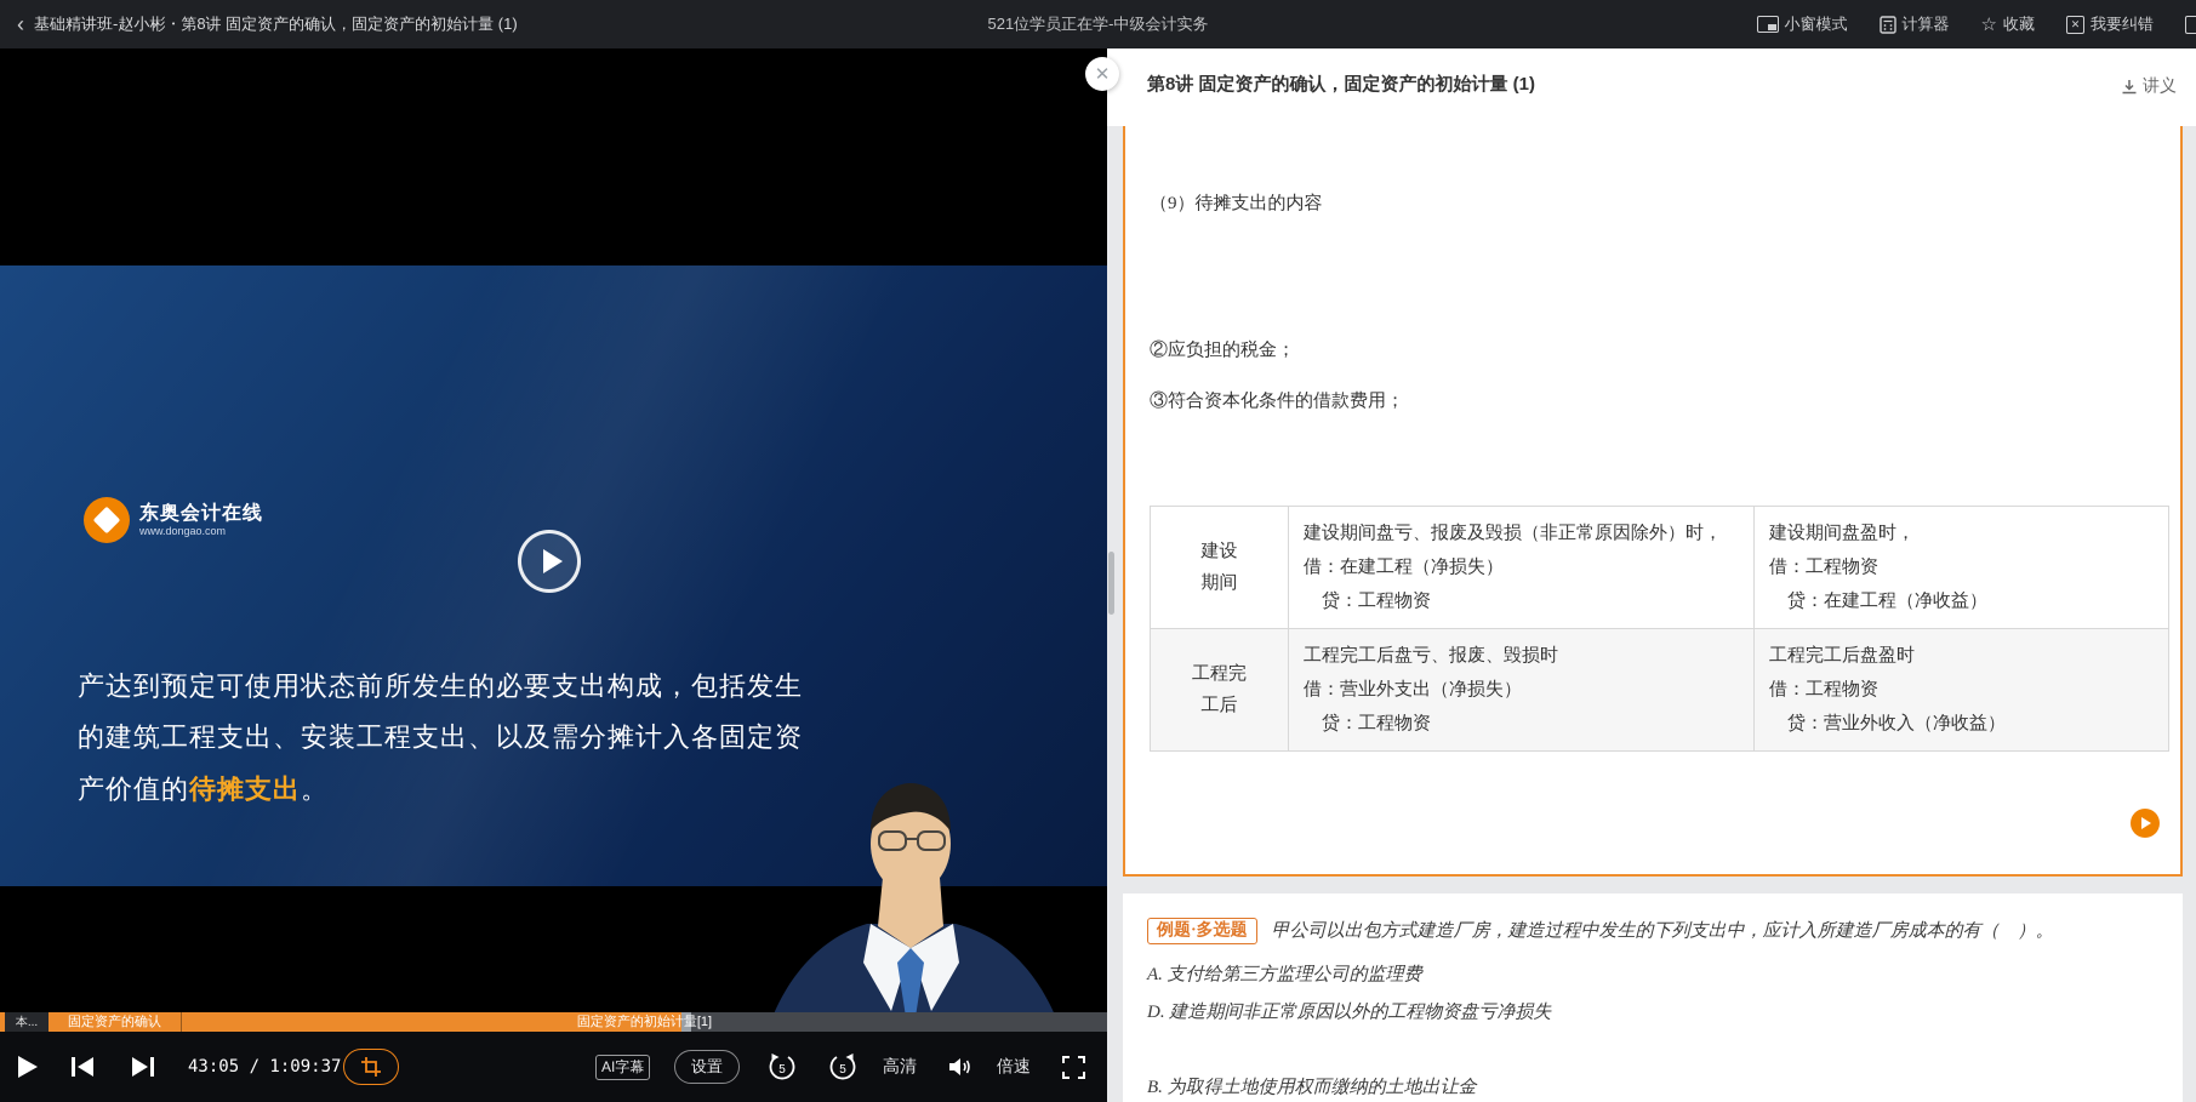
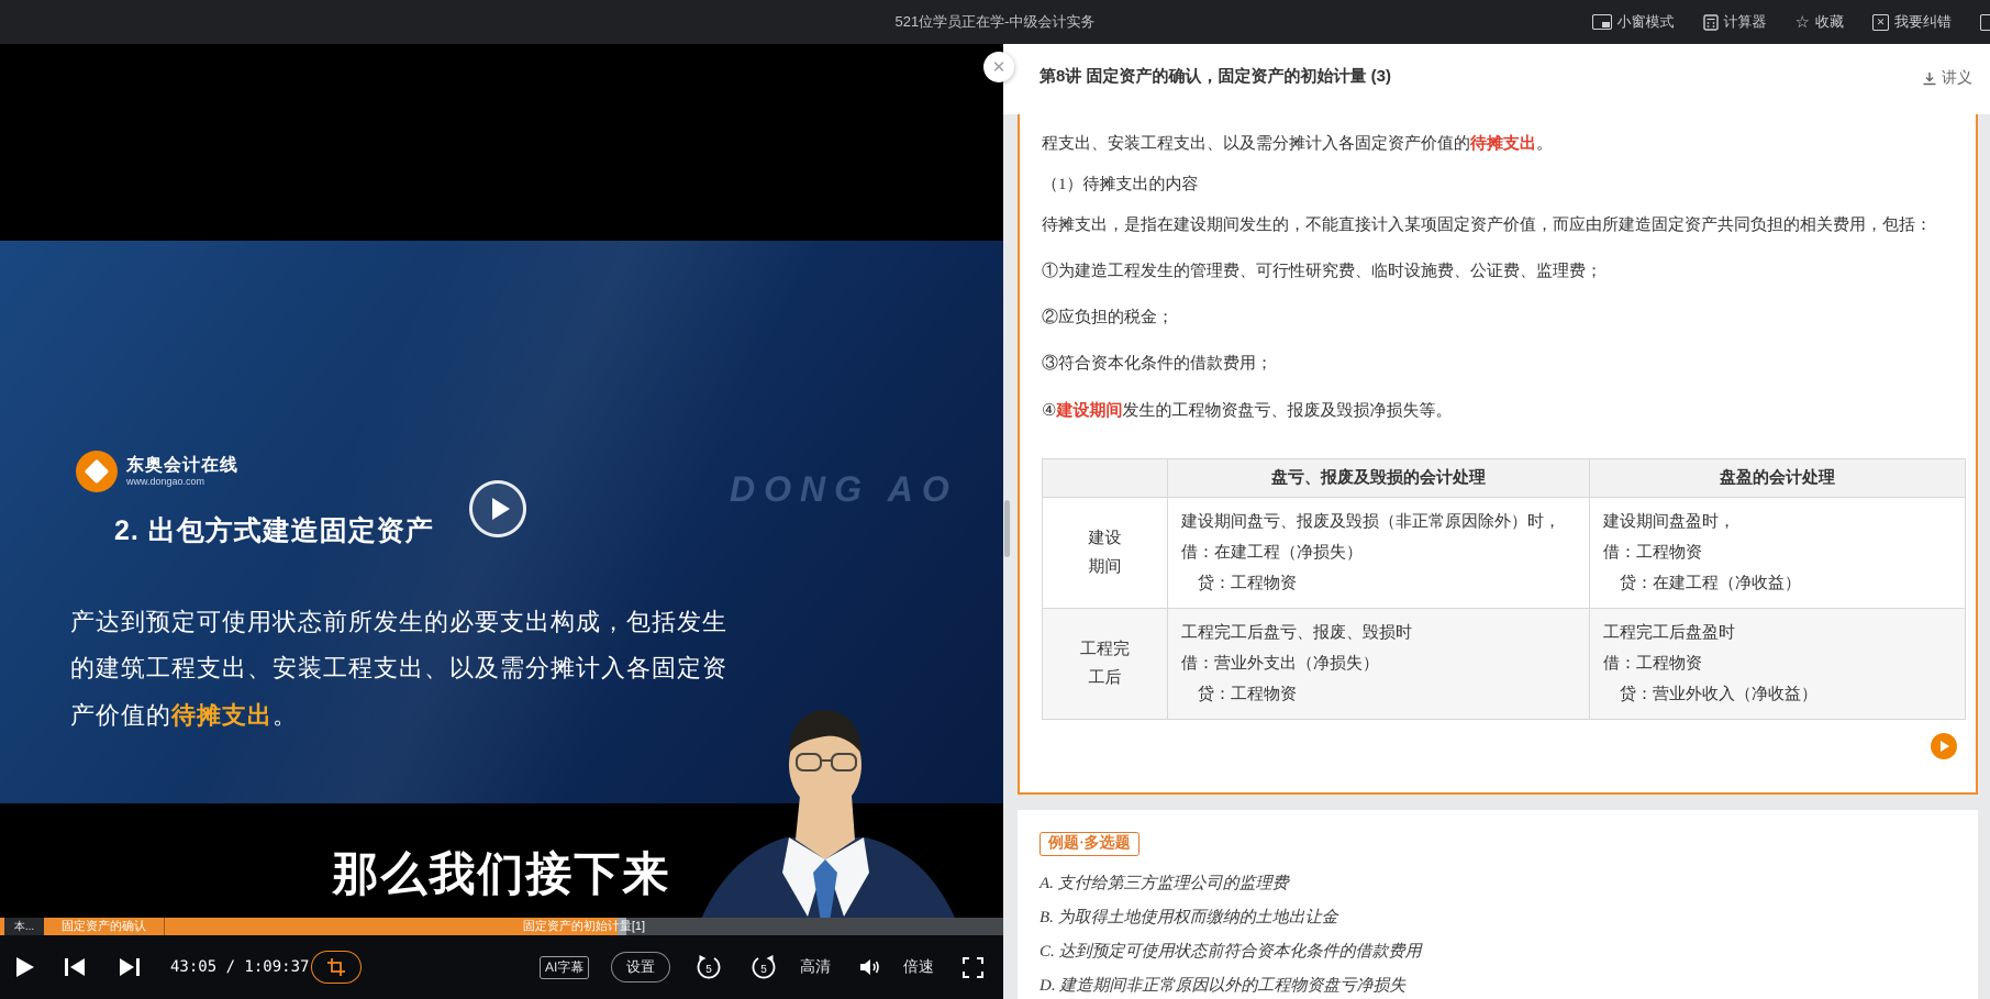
- ‹
- 基础精讲班-赵小彬・第8讲 固定资产的确认，固定资产的初始计量 (1)
  521位学员正在学-中级会计实务
  小窗模式
  计算器
  ☆
  收藏
  ✕
  我要纠错
  东奥会计在线
  www.dongao.com
+ DONG AO
+ 2. 出包方式建造固定资产
  产达到预定可使用状态前所发生的必要支出构成，包括发生
  的建筑工程支出、安装工程支出、以及需分摊计入各固定资
  产价值的待摊支出。
+ 那么我们接下来
  本...
  固定资产的确认
  固定资产的初始计量[1]
  43:05 / 1:09:37
  AI字幕
  设置
  5
  5
  高清
  倍速
- 第8讲 固定资产的确认，固定资产的初始计量 (1)
+ 第8讲 固定资产的确认，固定资产的初始计量 (3)
  讲义
+ 程支出、安装工程支出、以及需分摊计入各固定资产价值的待摊支出。
- （9）待摊支出的内容
+ （1）待摊支出的内容
+ 待摊支出，是指在建设期间发生的，不能直接计入某项固定资产价值，而应由所建造固定资产共同负担的相关费用，包括：
+ ①为建造工程发生的管理费、可行性研究费、临时设施费、公证费、监理费；
  ②应负担的税金；
  ③符合资本化条件的借款费用；
+ ④建设期间发生的工程物资盘亏、报废及毁损净损失等。
+ 	盘亏、报废及毁损的会计处理	盘盈的会计处理
  建设 期间	建设期间盘亏、报废及毁损（非正常原因除外）时， 借：在建工程（净损失） 贷：工程物资	建设期间盘盈时， 借：工程物资 贷：在建工程（净收益）
  工程完 工后	工程完工后盘亏、报废、毁损时 借：营业外支出（净损失） 贷：工程物资	工程完工后盘盈时 借：工程物资 贷：营业外收入（净收益）
  例题·多选题
- 甲公司以出包方式建造厂房，建造过程中发生的下列支出中，应计入所建造厂房成本的有（ ）。
  A. 支付给第三方监理公司的监理费
- D. 建造期间非正常原因以外的工程物资盘亏净损失
+ B. 为取得土地使用权而缴纳的土地出让金
+ C. 达到预定可使用状态前符合资本化条件的借款费用
- B. 为取得土地使用权而缴纳的土地出让金
+ D. 建造期间非正常原因以外的工程物资盘亏净损失
  ✕
